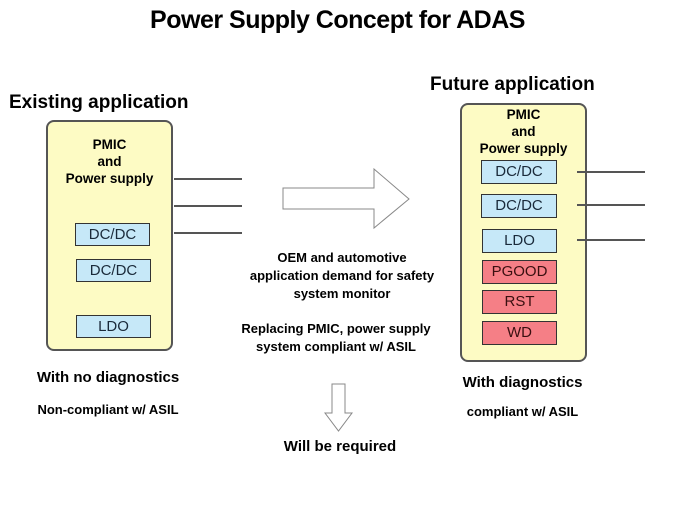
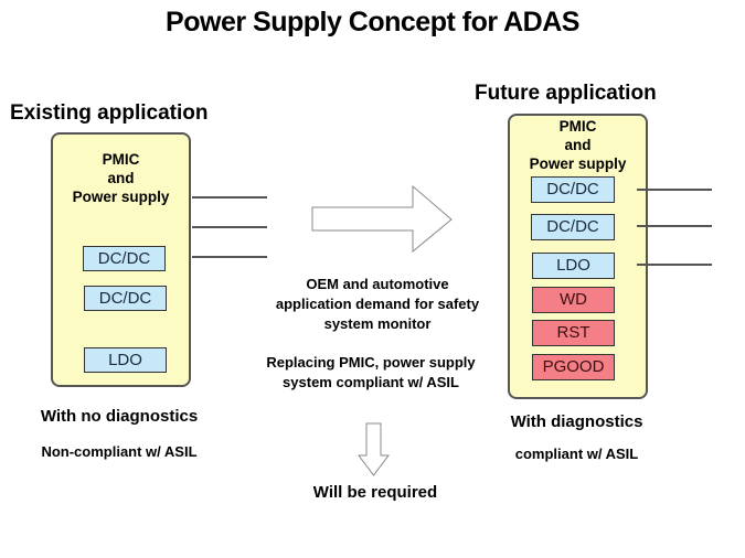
  Power Supply Concept for ADAS
  Existing application
  PMIC
  and
  Power supply
  DC/DC
  DC/DC
  LDO
  With no diagnostics
  Non-compliant w/ ASIL
  OEM and automotive
  application demand for safety
  system monitor
  Replacing PMIC, power supply
  system compliant w/ ASIL
  Will be required
  Future application
  PMIC
  and
  Power supply
  DC/DC
  DC/DC
  LDO
- PGOOD
+ WD
  RST
- WD
+ PGOOD
  With diagnostics
  compliant w/ ASIL
